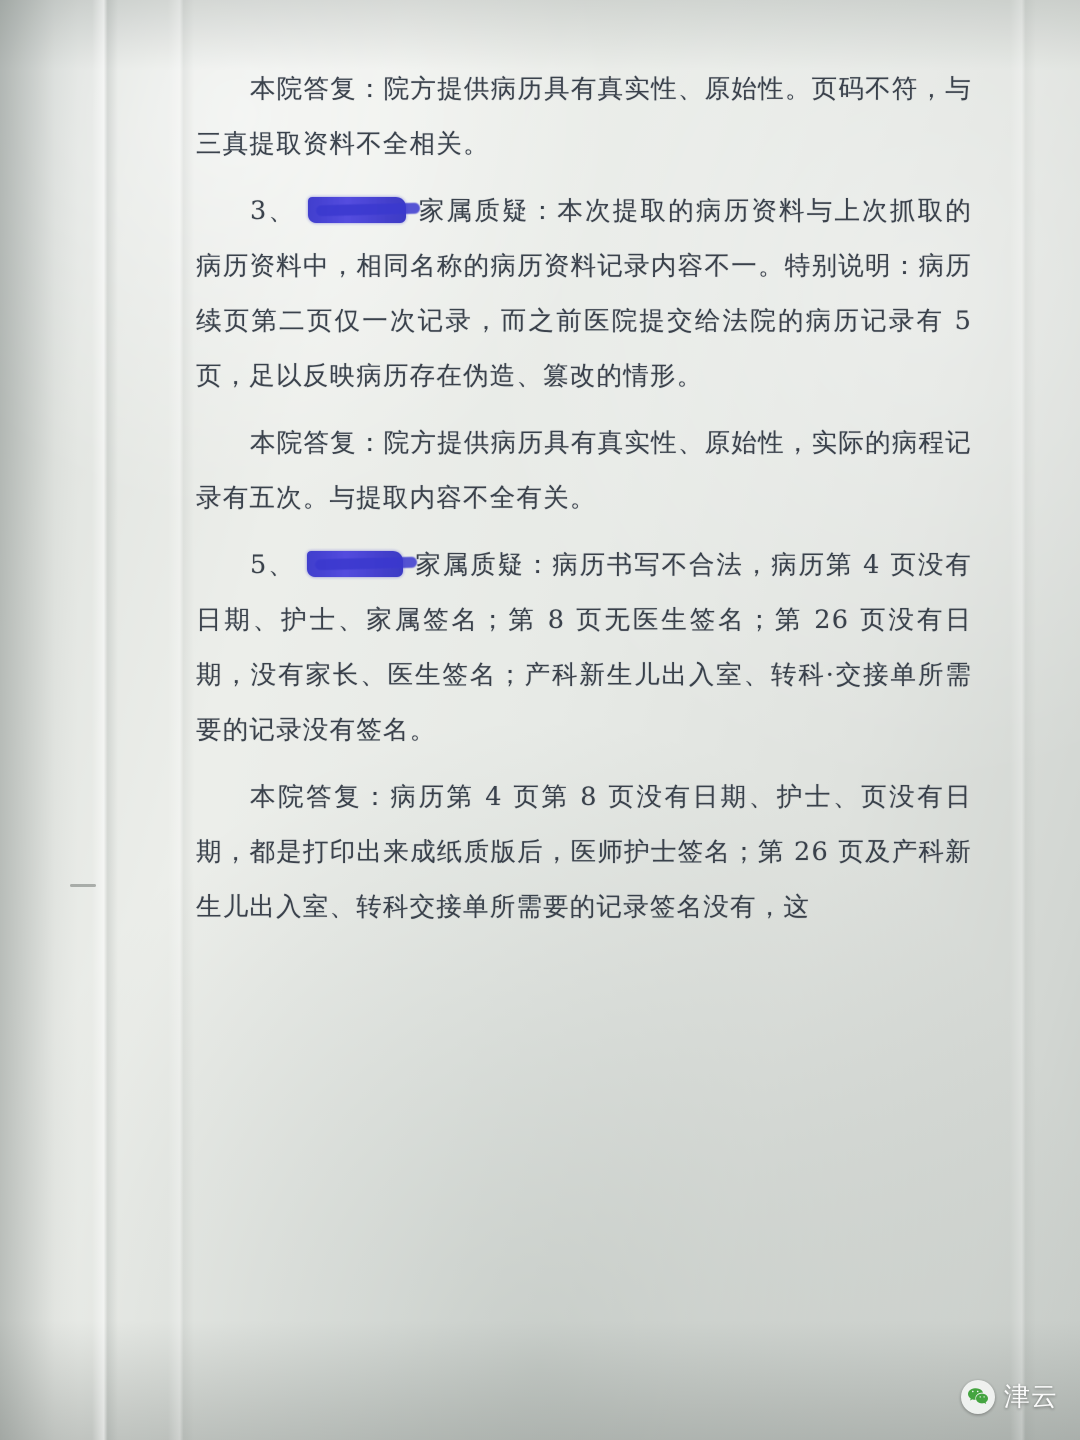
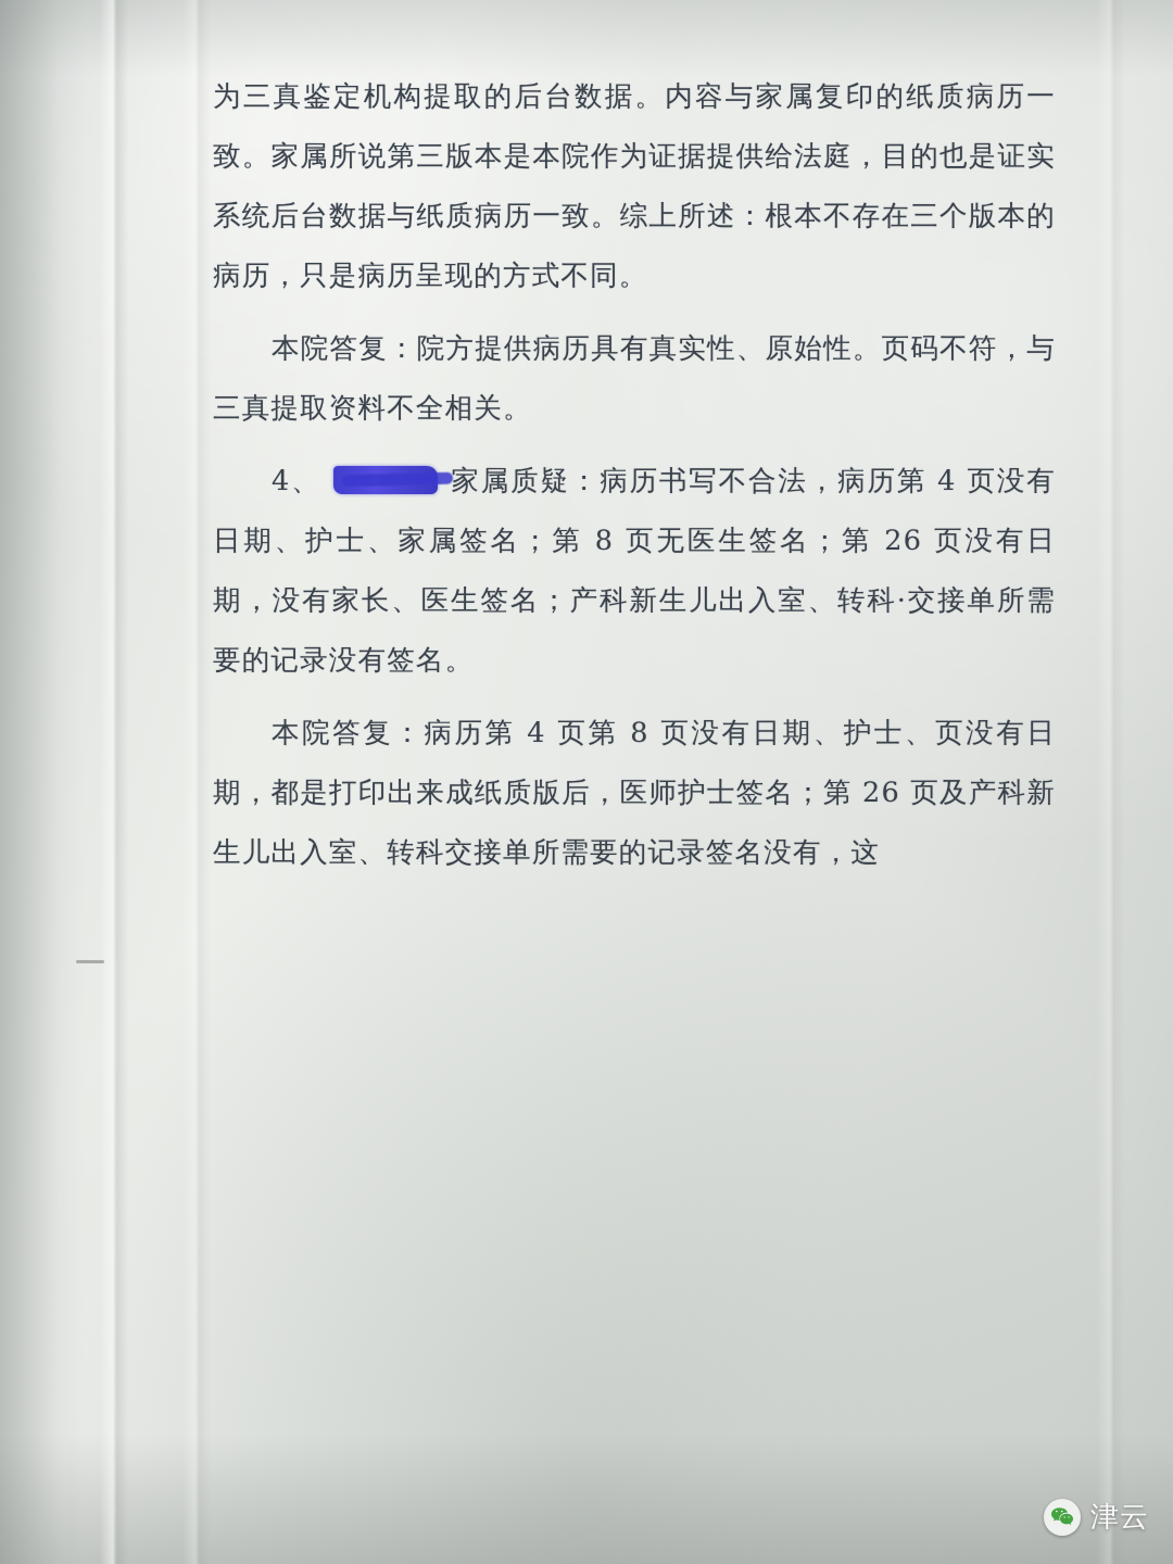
+ 为三真鉴定机构提取的后台数据。内容与家属复印的纸质病历一致。家属所说第三版本是本院作为证据提供给法庭，目的也是证实系统后台数据与纸质病历一致。综上所述：根本不存在三个版本的病历，只是病历呈现的方式不同。
  本院答复：院方提供病历具有真实性、原始性。页码不符，与三真提取资料不全相关。
- 3、 家属质疑：本次提取的病历资料与上次抓取的病历资料中，相同名称的病历资料记录内容不一。特别说明：病历续页第二页仅一次记录，而之前医院提交给法院的病历记录有 5 页，足以反映病历存在伪造、篡改的情形。
- 本院答复：院方提供病历具有真实性、原始性，实际的病程记录有五次。与提取内容不全有关。
- 5、 家属质疑：病历书写不合法，病历第 4 页没有日期、护士、家属签名；第 8 页无医生签名；第 26 页没有日期，没有家长、医生签名；产科新生儿出入室、转科·交接单所需要的记录没有签名。
+ 4、 家属质疑：病历书写不合法，病历第 4 页没有日期、护士、家属签名；第 8 页无医生签名；第 26 页没有日期，没有家长、医生签名；产科新生儿出入室、转科·交接单所需要的记录没有签名。
  本院答复：病历第 4 页第 8 页没有日期、护士、页没有日期，都是打印出来成纸质版后，医师护士签名；第 26 页及产科新生儿出入室、转科交接单所需要的记录签名没有，这
  津云
